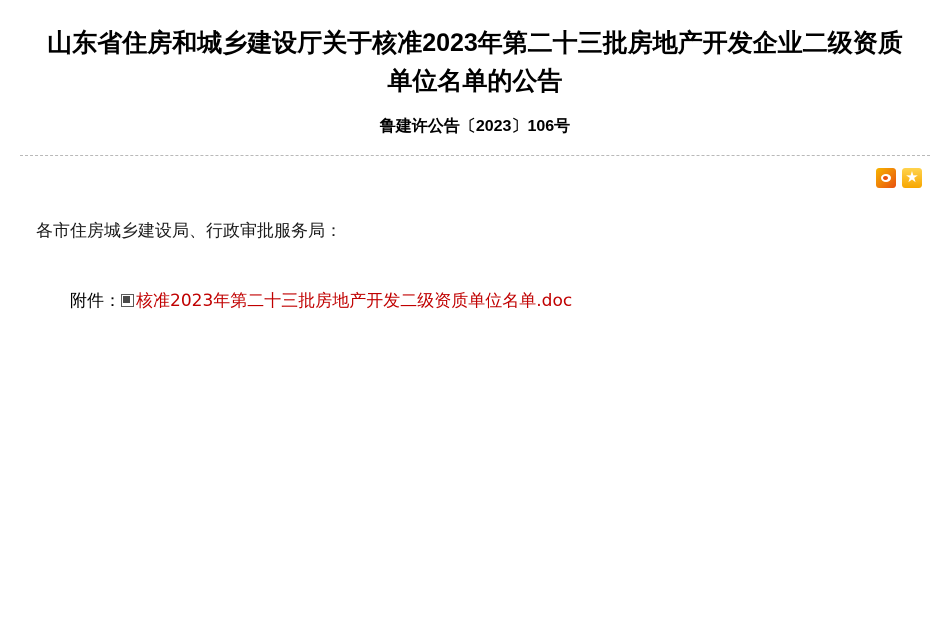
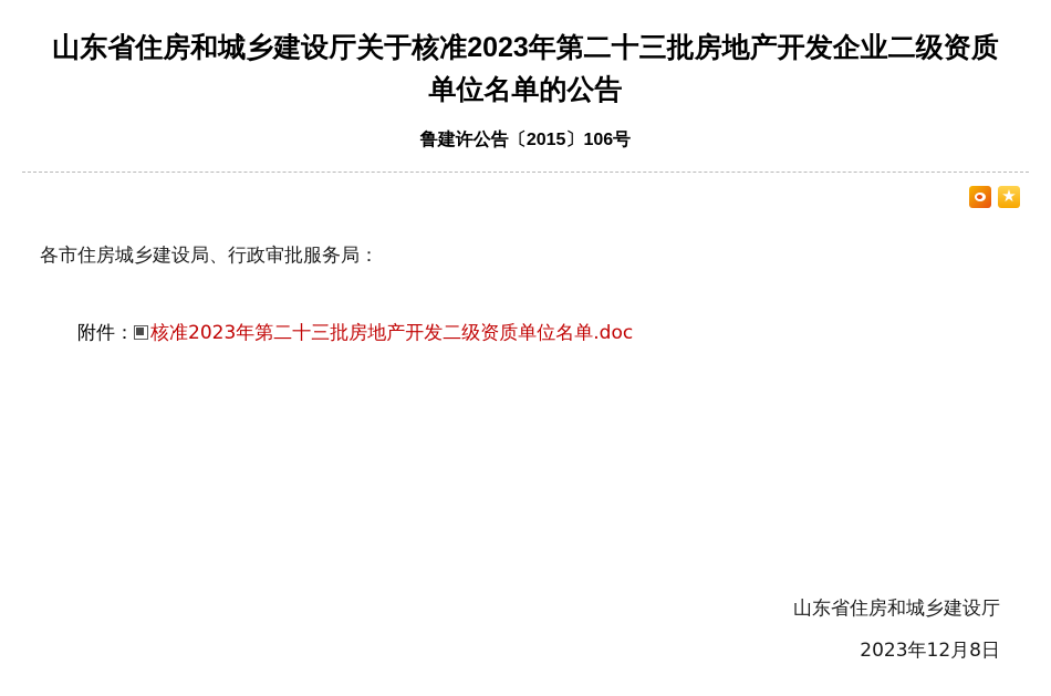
  山东省住房和城乡建设厅关于核准2023年第二十三批房地产开发企业二级资质单位名单的公告
- 鲁建许公告〔2023〕106号
+ 鲁建许公告〔2015〕106号
  ★
  各市住房城乡建设局、行政审批服务局：
  附件： 核准2023年第二十三批房地产开发二级资质单位名单.doc
+ 山东省住房和城乡建设厅
+ 2023年12月8日
